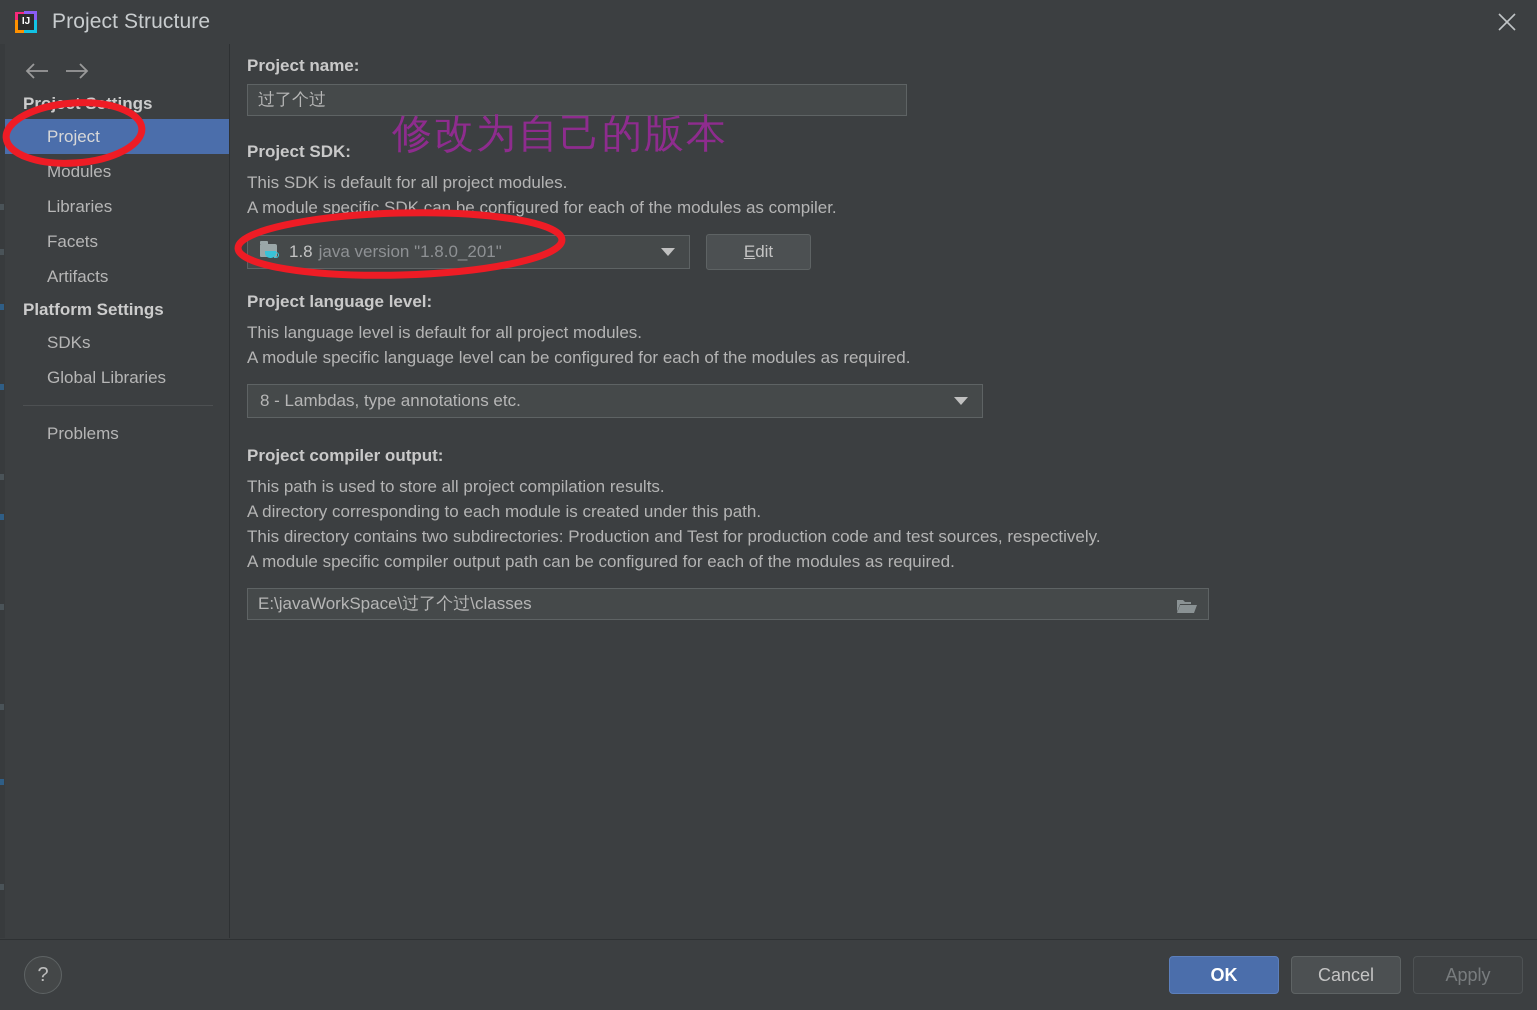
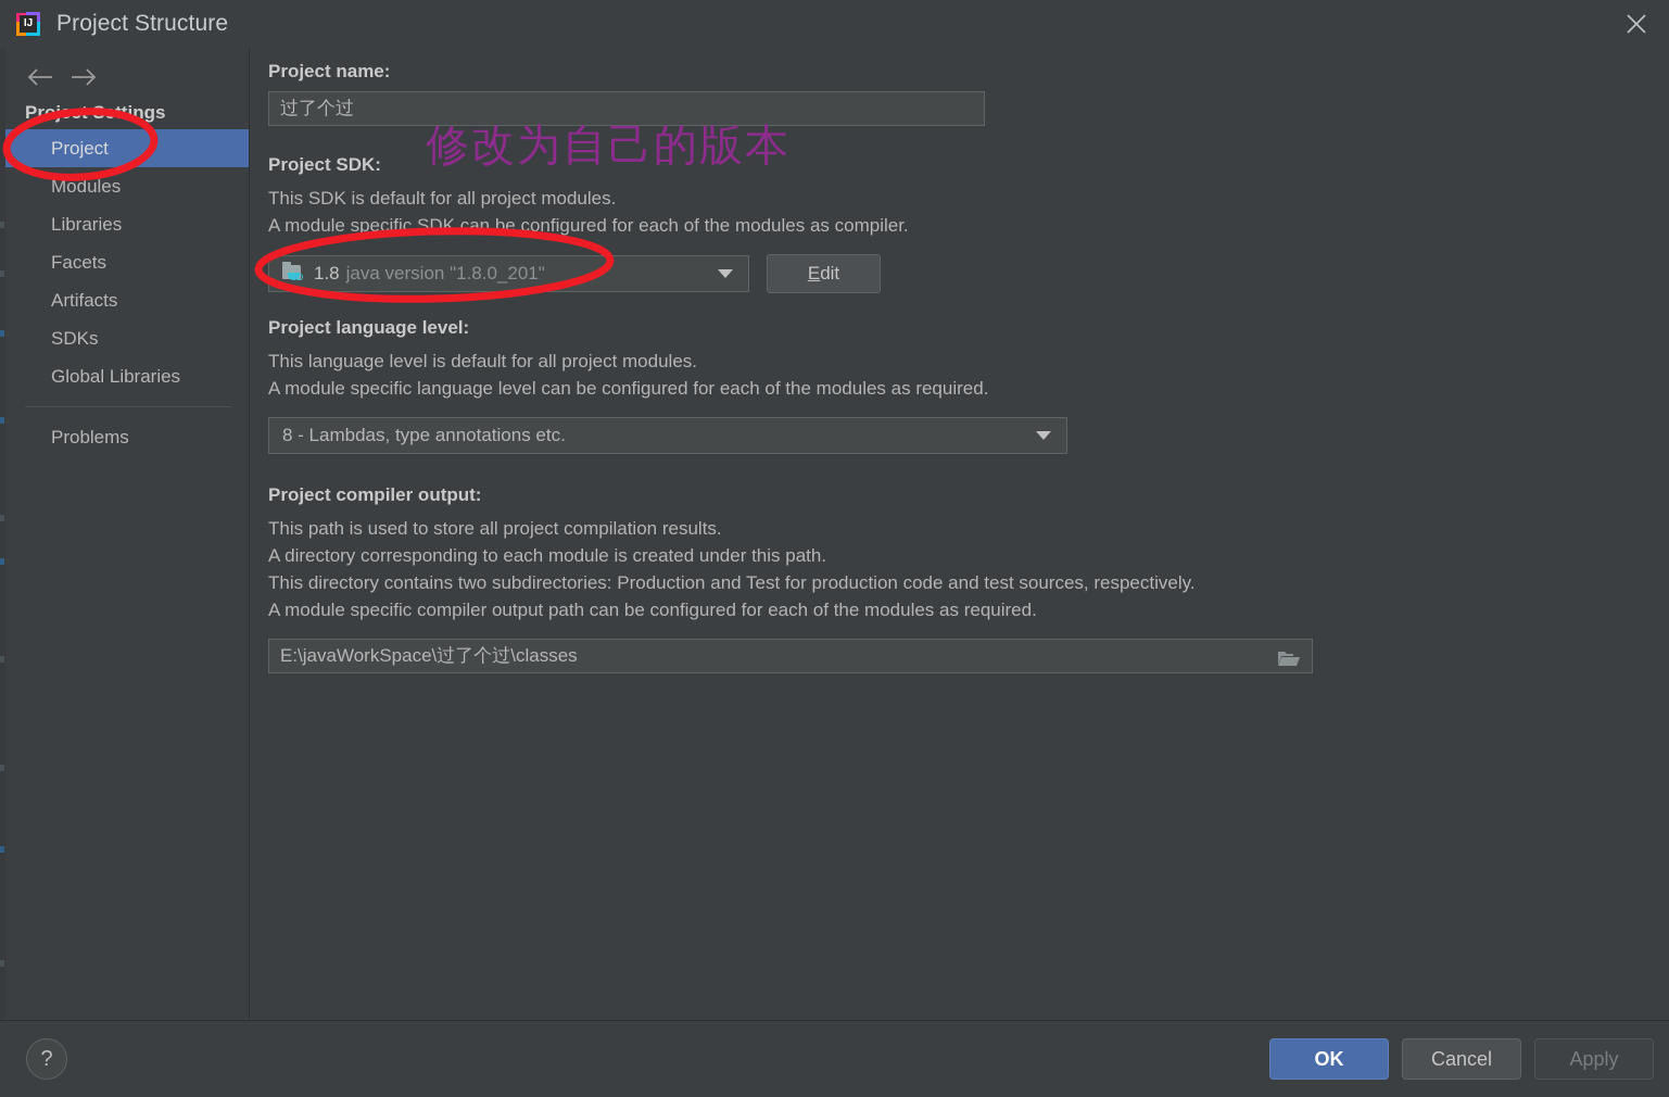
  IJ
  Project Structure
  Project
  Modules
  Libraries
  Facets
  Artifacts
- Platform Settings
  SDKs
  Global Libraries
  Problems
  Project name:
  过了个过
  Project SDK:
  This SDK is default for all project modules.
  A module specific SDK can be configured for each of the modules as compiler.
  1.8
  java version "1.8.0_201"
  Edit
  Project language level:
  This language level is default for all project modules.
  A module specific language level can be configured for each of the modules as required.
  8 - Lambdas, type annotations etc.
  Project compiler output:
  This path is used to store all project compilation results.
  A directory corresponding to each module is created under this path.
  This directory contains two subdirectories: Production and Test for production code and test sources, respectively.
  A module specific compiler output path can be configured for each of the modules as required.
  E:\javaWorkSpace\过了个过\classes
  ?
  OK
  Cancel
  Apply
  修改为自己的版本
